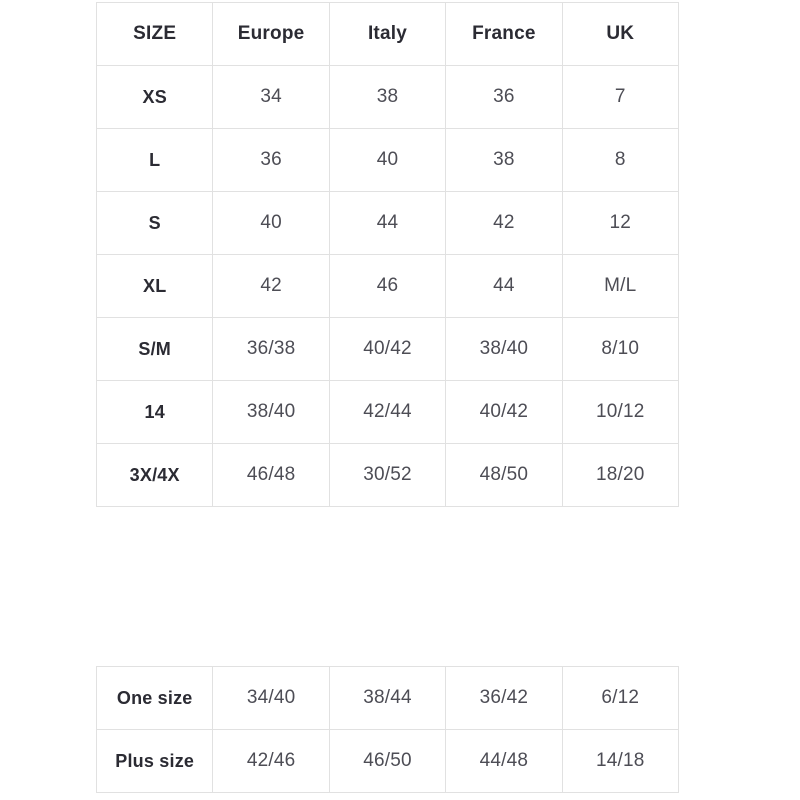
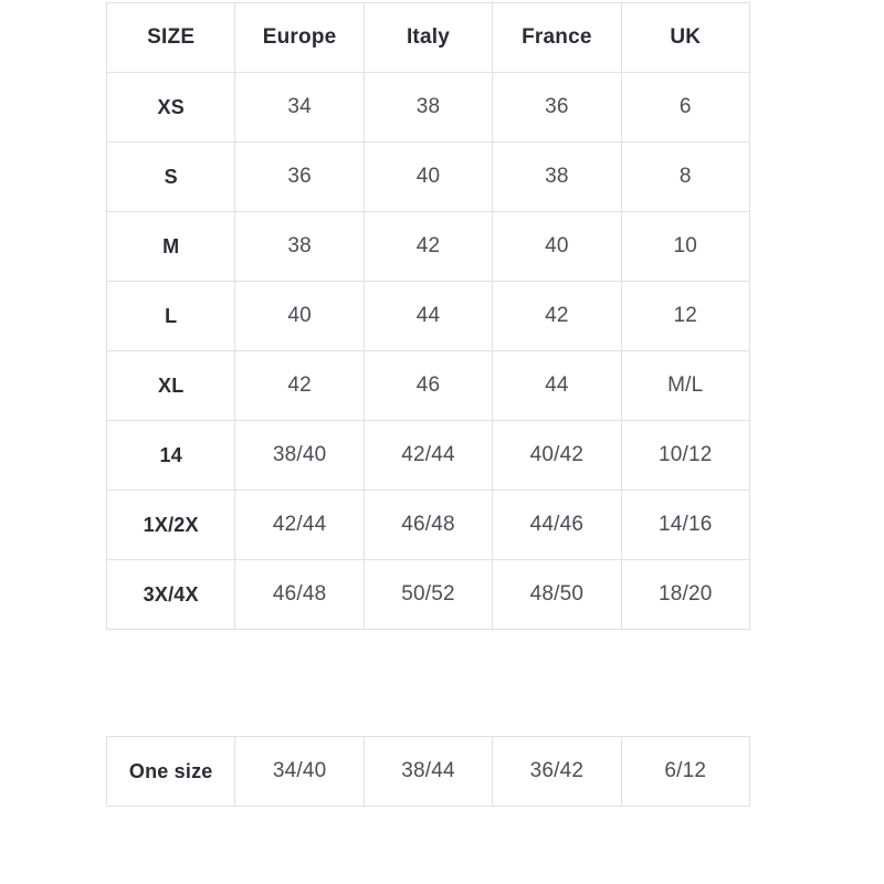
  SIZE	Europe	Italy	France	UK
- XS	34	38	36	7
+ XS	34	38	36	6
- L	36	40	38	8
+ S	36	40	38	8
+ M	38	42	40	10
- S	40	44	42	12
+ L	40	44	42	12
  XL	42	46	44	M/L
- S/M	36/38	40/42	38/40	8/10
  14	38/40	42/44	40/42	10/12
+ 1X/2X	42/44	46/48	44/46	14/16
- 3X/4X	46/48	30/52	48/50	18/20
+ 3X/4X	46/48	50/52	48/50	18/20
  One size	34/40	38/44	36/42	6/12
- Plus size	42/46	46/50	44/48	14/18
